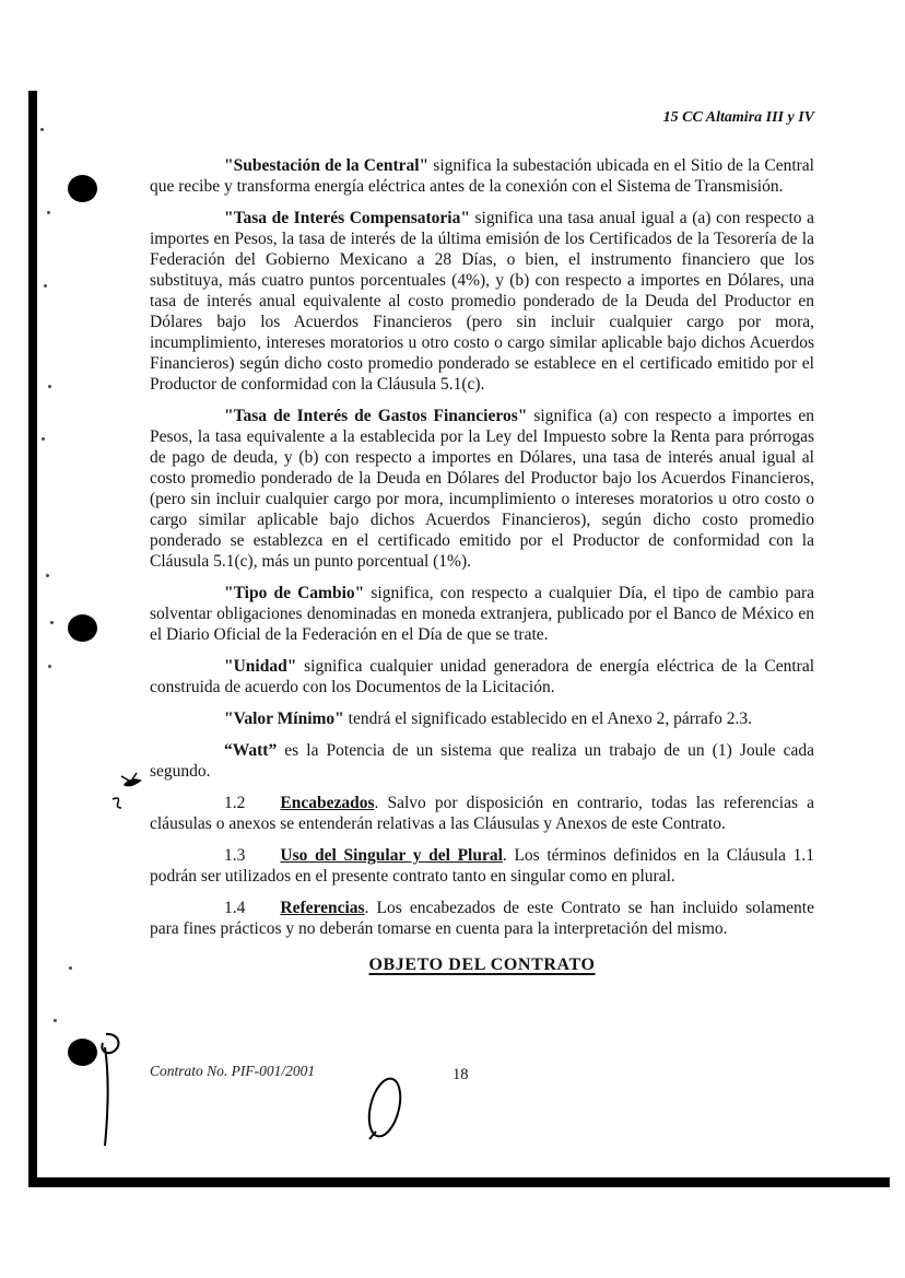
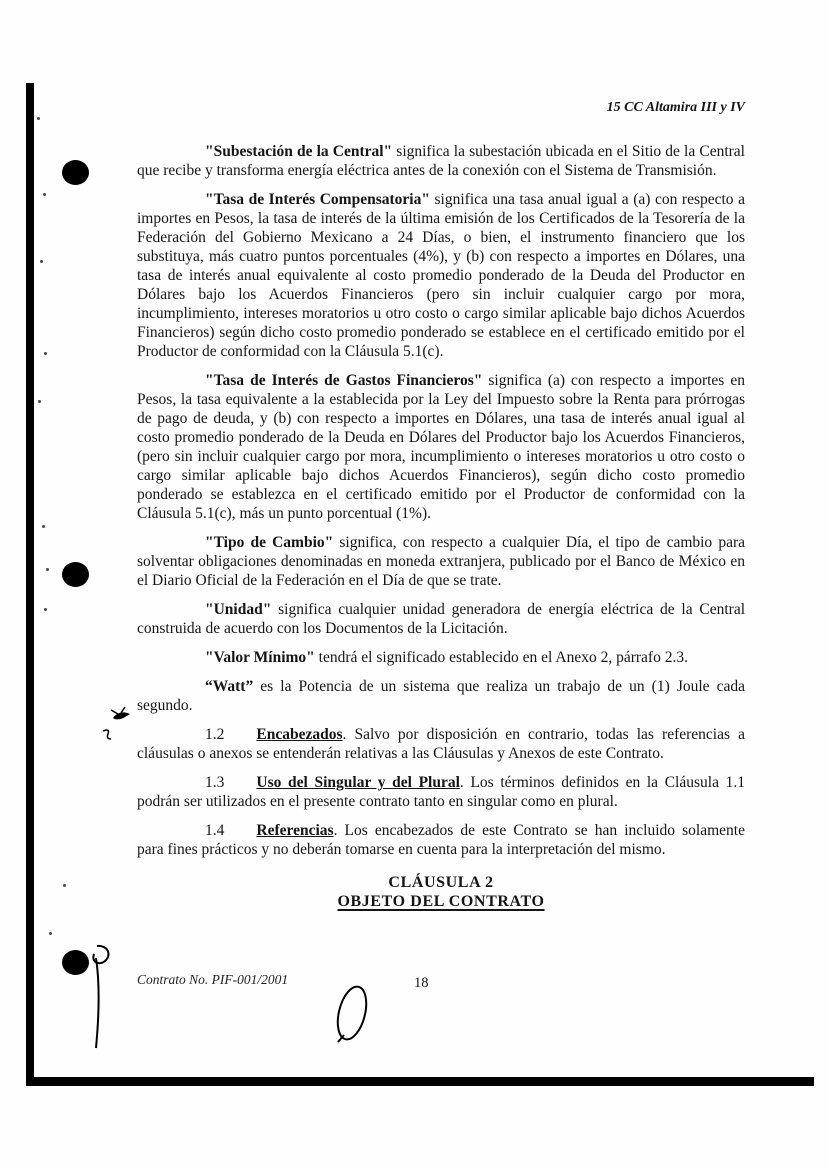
  15 CC Altamira III y IV
  "Subestación de la Central" significa la subestación ubicada en el Sitio de la Central que recibe y transforma energía eléctrica antes de la conexión con el Sistema de Transmisión.
- "Tasa de Interés Compensatoria" significa una tasa anual igual a (a) con respecto a importes en Pesos, la tasa de interés de la última emisión de los Certificados de la Tesorería de la Federación del Gobierno Mexicano a 28 Días, o bien, el instrumento financiero que los substituya, más cuatro puntos porcentuales (4%), y (b) con respecto a importes en Dólares, una tasa de interés anual equivalente al costo promedio ponderado de la Deuda del Productor en Dólares bajo los Acuerdos Financieros (pero sin incluir cualquier cargo por mora, incumplimiento, intereses moratorios u otro costo o cargo similar aplicable bajo dichos Acuerdos Financieros) según dicho costo promedio ponderado se establece en el certificado emitido por el Productor de conformidad con la Cláusula 5.1(c).
+ "Tasa de Interés Compensatoria" significa una tasa anual igual a (a) con respecto a importes en Pesos, la tasa de interés de la última emisión de los Certificados de la Tesorería de la Federación del Gobierno Mexicano a 24 Días, o bien, el instrumento financiero que los substituya, más cuatro puntos porcentuales (4%), y (b) con respecto a importes en Dólares, una tasa de interés anual equivalente al costo promedio ponderado de la Deuda del Productor en Dólares bajo los Acuerdos Financieros (pero sin incluir cualquier cargo por mora, incumplimiento, intereses moratorios u otro costo o cargo similar aplicable bajo dichos Acuerdos Financieros) según dicho costo promedio ponderado se establece en el certificado emitido por el Productor de conformidad con la Cláusula 5.1(c).
  "Tasa de Interés de Gastos Financieros" significa (a) con respecto a importes en Pesos, la tasa equivalente a la establecida por la Ley del Impuesto sobre la Renta para prórrogas de pago de deuda, y (b) con respecto a importes en Dólares, una tasa de interés anual igual al costo promedio ponderado de la Deuda en Dólares del Productor bajo los Acuerdos Financieros, (pero sin incluir cualquier cargo por mora, incumplimiento o intereses moratorios u otro costo o cargo similar aplicable bajo dichos Acuerdos Financieros), según dicho costo promedio ponderado se establezca en el certificado emitido por el Productor de conformidad con la Cláusula 5.1(c), más un punto porcentual (1%).
  "Tipo de Cambio" significa, con respecto a cualquier Día, el tipo de cambio para solventar obligaciones denominadas en moneda extranjera, publicado por el Banco de México en el Diario Oficial de la Federación en el Día de que se trate.
  "Unidad" significa cualquier unidad generadora de energía eléctrica de la Central construida de acuerdo con los Documentos de la Licitación.
  "Valor Mínimo" tendrá el significado establecido en el Anexo 2, párrafo 2.3.
  “Watt” es la Potencia de un sistema que realiza un trabajo de un (1) Joule cada segundo.
  1.2 Encabezados. Salvo por disposición en contrario, todas las referencias a cláusulas o anexos se entenderán relativas a las Cláusulas y Anexos de este Contrato.
  1.3 Uso del Singular y del Plural. Los términos definidos en la Cláusula 1.1 podrán ser utilizados en el presente contrato tanto en singular como en plural.
  1.4 Referencias. Los encabezados de este Contrato se han incluido solamente para fines prácticos y no deberán tomarse en cuenta para la interpretación del mismo.
+ CLÁUSULA 2
  OBJETO DEL CONTRATO
  Contrato No. PIF-001/2001
  18
